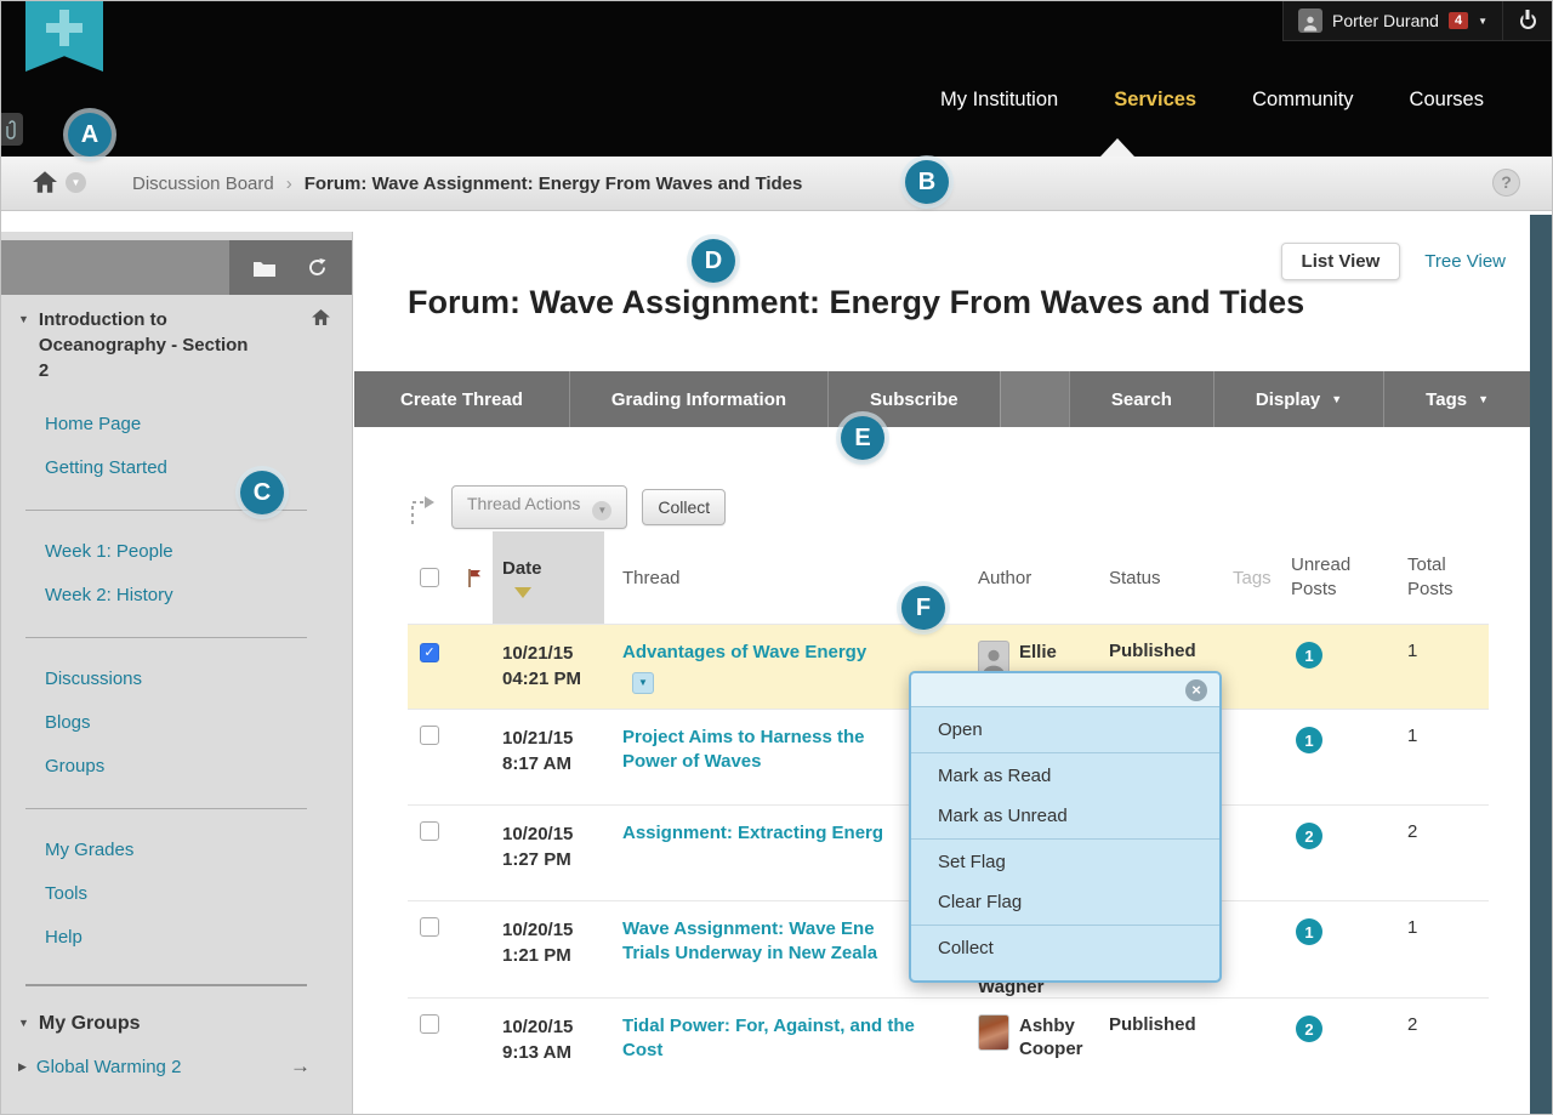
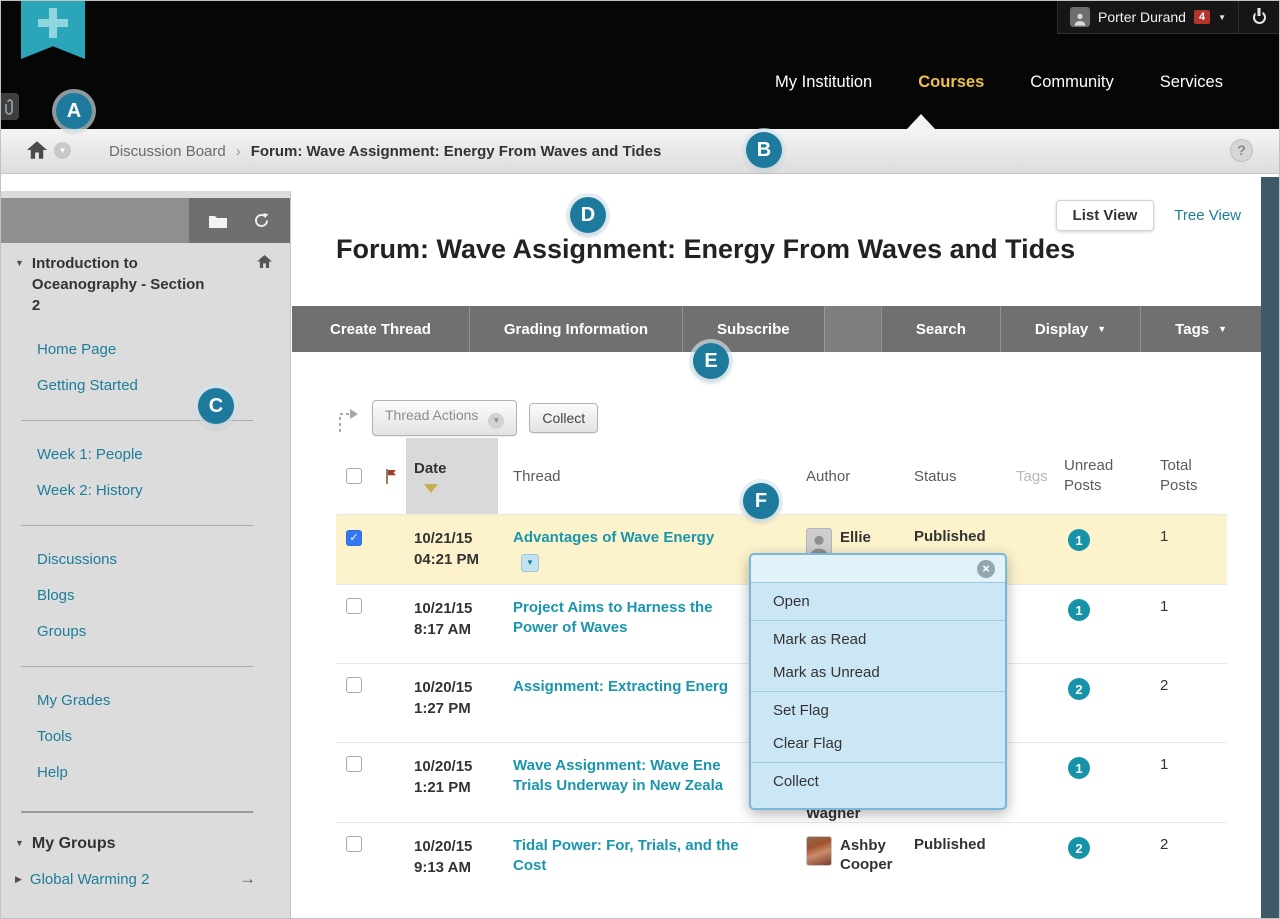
  Porter Durand
  4
  ▼
  My Institution
- Services
+ Courses
  Community
- Courses
+ Services
  ▼
  Discussion Board
  ›
  Forum: Wave Assignment: Energy From Waves and Tides
  ?
  ▼
  Introduction to Oceanography - Section 2
  Home Page
  Getting Started
  Week 1: People
  Week 2: History
  Discussions
  Blogs
  Groups
  My Grades
  Tools
  Help
  ▼
  My Groups
  ▶
  Global Warming 2
  →
  List View
  Tree View
  Forum: Wave Assignment: Energy From Waves and Tides
  Create Thread
  Grading Information
  Subscribe
  Search
  Display ▼
  Tags ▼
  Thread Actions ▼
  Collect
  Date
  Thread
  Author
  Status
  Tags
  Unread Posts
  Total Posts
  ✓
  10/21/15
  04:21 PM
  Advantages of Wave Energy
  ▼
  Ellie
  Published
  1
  1
  10/21/15
  8:17 AM
  Project Aims to Harness the
  Power of Waves
  1
  1
  10/20/15
  1:27 PM
  Assignment: Extracting Energ
  2
  2
  10/20/15
  1:21 PM
  Wave Assignment: Wave Ene
  Trials Underway in New Zeala
  Wagner
  1
  1
  10/20/15
  9:13 AM
- Tidal Power: For, Against, and the
+ Tidal Power: For, Trials, and the
  Cost
  Ashby Cooper
  Published
  2
  2
  ×
  Open
  Mark as Read
  Mark as Unread
  Set Flag
  Clear Flag
  Collect
  A
  B
  C
  D
  E
  F
